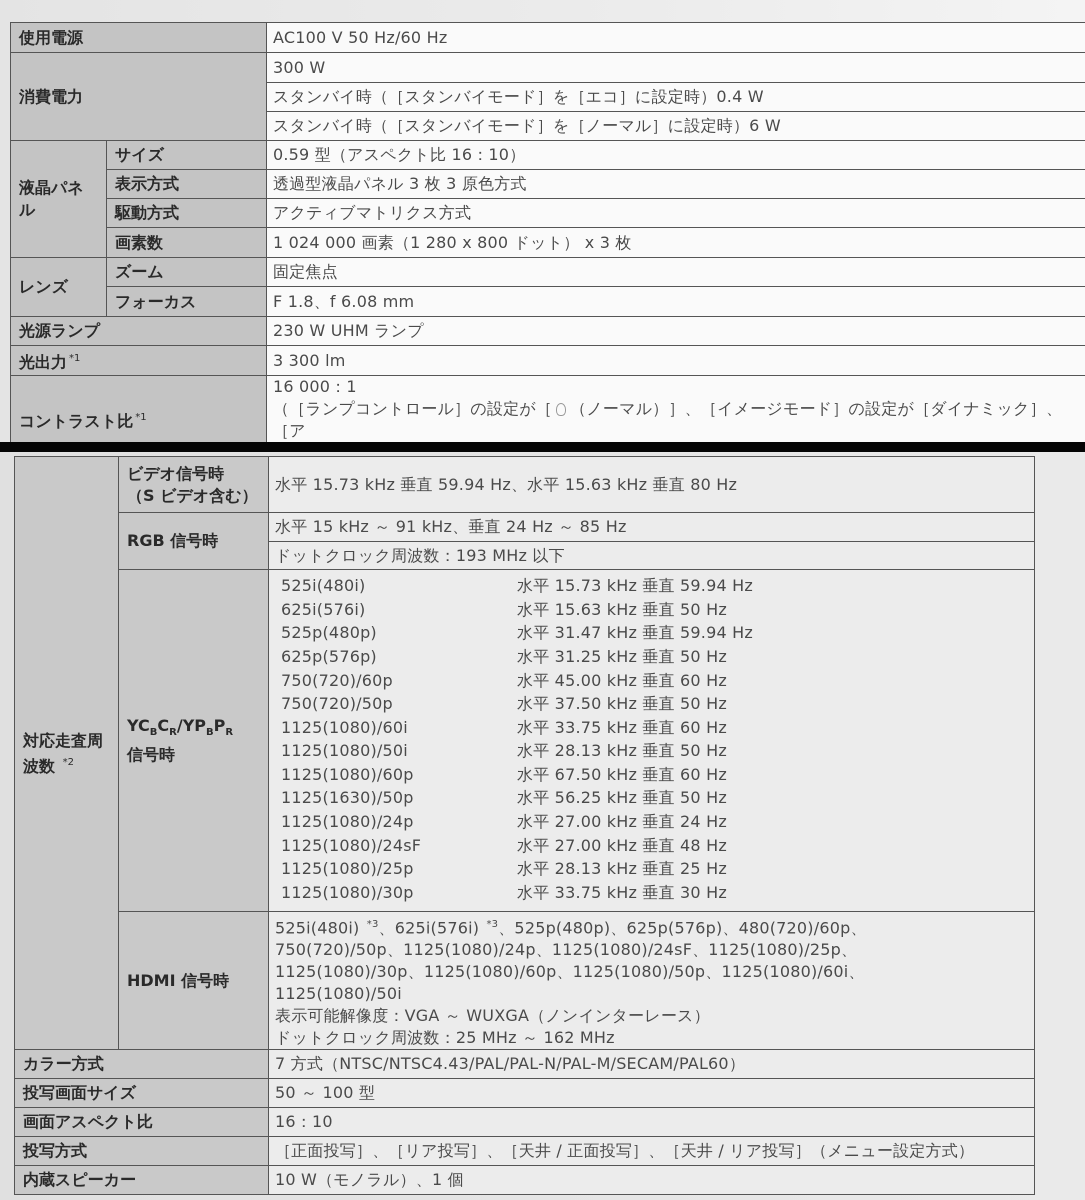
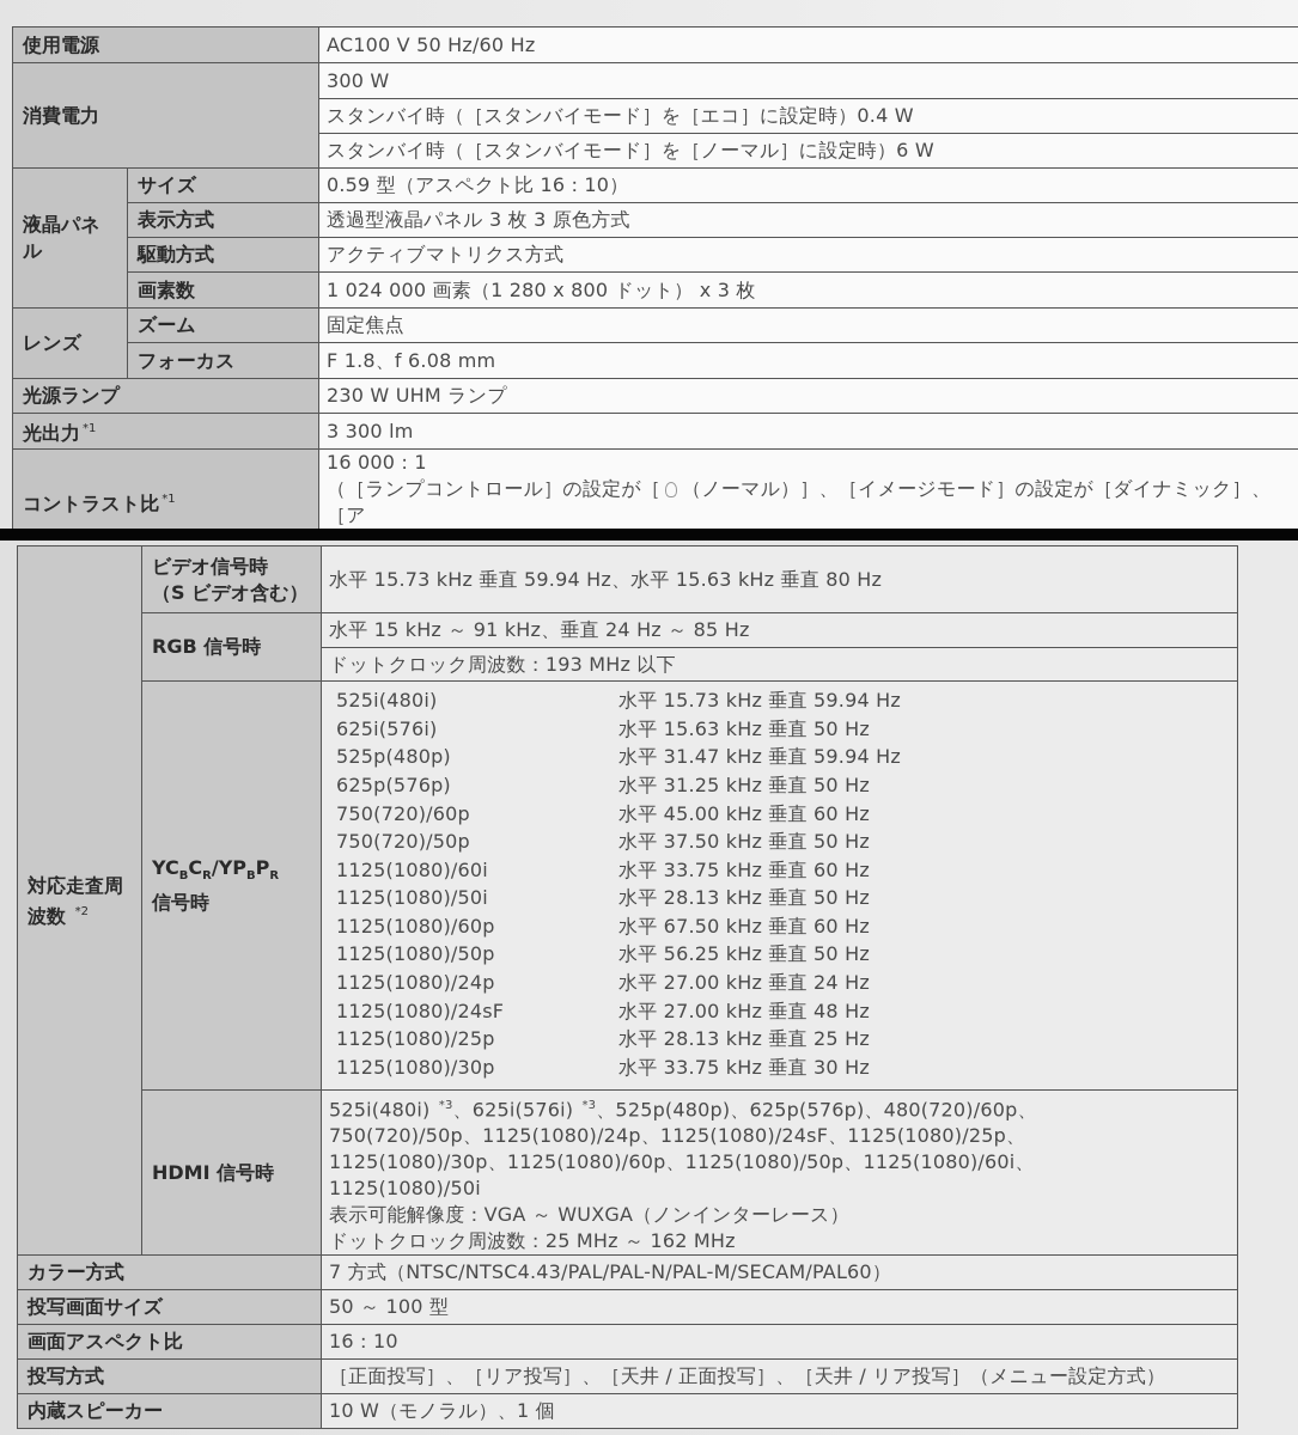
  使用電源	AC100 V 50 Hz/60 Hz
  消費電力	300 W
  スタンバイ時（［スタンバイモード］を［エコ］に設定時）0.4 W
  スタンバイ時（［スタンバイモード］を［ノーマル］に設定時）6 W
  液晶パネル	サイズ	0.59 型（アスペクト比 16：10）
  表示方式	透過型液晶パネル 3 枚 3 原色方式
  駆動方式	アクティブマトリクス方式
  画素数	1 024 000 画素（1 280 x 800 ドット） x 3 枚
  レンズ	ズーム	固定焦点
  フォーカス	F 1.8、f 6.08 mm
  光源ランプ	230 W UHM ランプ
  光出力 *1	3 300 lm
  コントラスト比 *1	16 000：1 （［ランプコントロール］の設定が［ （ノーマル）］、［イメージモード］の設定が［ダイナミック］、［ア
  対応走査周 波数 *2	ビデオ信号時 （S ビデオ含む）	水平 15.73 kHz 垂直 59.94 Hz、水平 15.63 kHz 垂直 80 Hz
  RGB 信号時	水平 15 kHz ～ 91 kHz、垂直 24 Hz ～ 85 Hz
  ドットクロック周波数：193 MHz 以下
- YCBCR/YPBPR 信号時	525i(480i) 水平 15.73 kHz 垂直 59.94 Hz625i(576i) 水平 15.63 kHz 垂直 50 Hz525p(480p) 水平 31.47 kHz 垂直 59.94 Hz625p(576p) 水平 31.25 kHz 垂直 50 Hz750(720)/60p 水平 45.00 kHz 垂直 60 Hz750(720)/50p 水平 37.50 kHz 垂直 50 Hz1125(1080)/60i 水平 33.75 kHz 垂直 60 Hz1125(1080)/50i 水平 28.13 kHz 垂直 50 Hz1125(1080)/60p 水平 67.50 kHz 垂直 60 Hz1125(1630)/50p 水平 56.25 kHz 垂直 50 Hz1125(1080)/24p 水平 27.00 kHz 垂直 24 Hz1125(1080)/24sF 水平 27.00 kHz 垂直 48 Hz1125(1080)/25p 水平 28.13 kHz 垂直 25 Hz1125(1080)/30p 水平 33.75 kHz 垂直 30 Hz
+ YCBCR/YPBPR 信号時	525i(480i) 水平 15.73 kHz 垂直 59.94 Hz625i(576i) 水平 15.63 kHz 垂直 50 Hz525p(480p) 水平 31.47 kHz 垂直 59.94 Hz625p(576p) 水平 31.25 kHz 垂直 50 Hz750(720)/60p 水平 45.00 kHz 垂直 60 Hz750(720)/50p 水平 37.50 kHz 垂直 50 Hz1125(1080)/60i 水平 33.75 kHz 垂直 60 Hz1125(1080)/50i 水平 28.13 kHz 垂直 50 Hz1125(1080)/60p 水平 67.50 kHz 垂直 60 Hz1125(1080)/50p 水平 56.25 kHz 垂直 50 Hz1125(1080)/24p 水平 27.00 kHz 垂直 24 Hz1125(1080)/24sF 水平 27.00 kHz 垂直 48 Hz1125(1080)/25p 水平 28.13 kHz 垂直 25 Hz1125(1080)/30p 水平 33.75 kHz 垂直 30 Hz
  HDMI 信号時	525i(480i) *3、625i(576i) *3、525p(480p)、625p(576p)、480(720)/60p、 750(720)/50p、1125(1080)/24p、1125(1080)/24sF、1125(1080)/25p、 1125(1080)/30p、1125(1080)/60p、1125(1080)/50p、1125(1080)/60i、 1125(1080)/50i 表示可能解像度：VGA ～ WUXGA（ノンインターレース） ドットクロック周波数：25 MHz ～ 162 MHz
  カラー方式	7 方式（NTSC/NTSC4.43/PAL/PAL-N/PAL-M/SECAM/PAL60）
  投写画面サイズ	50 ～ 100 型
  画面アスペクト比	16：10
  投写方式	［正面投写］、［リア投写］、［天井 / 正面投写］、［天井 / リア投写］（メニュー設定方式）
  内蔵スピーカー	10 W（モノラル）、1 個
